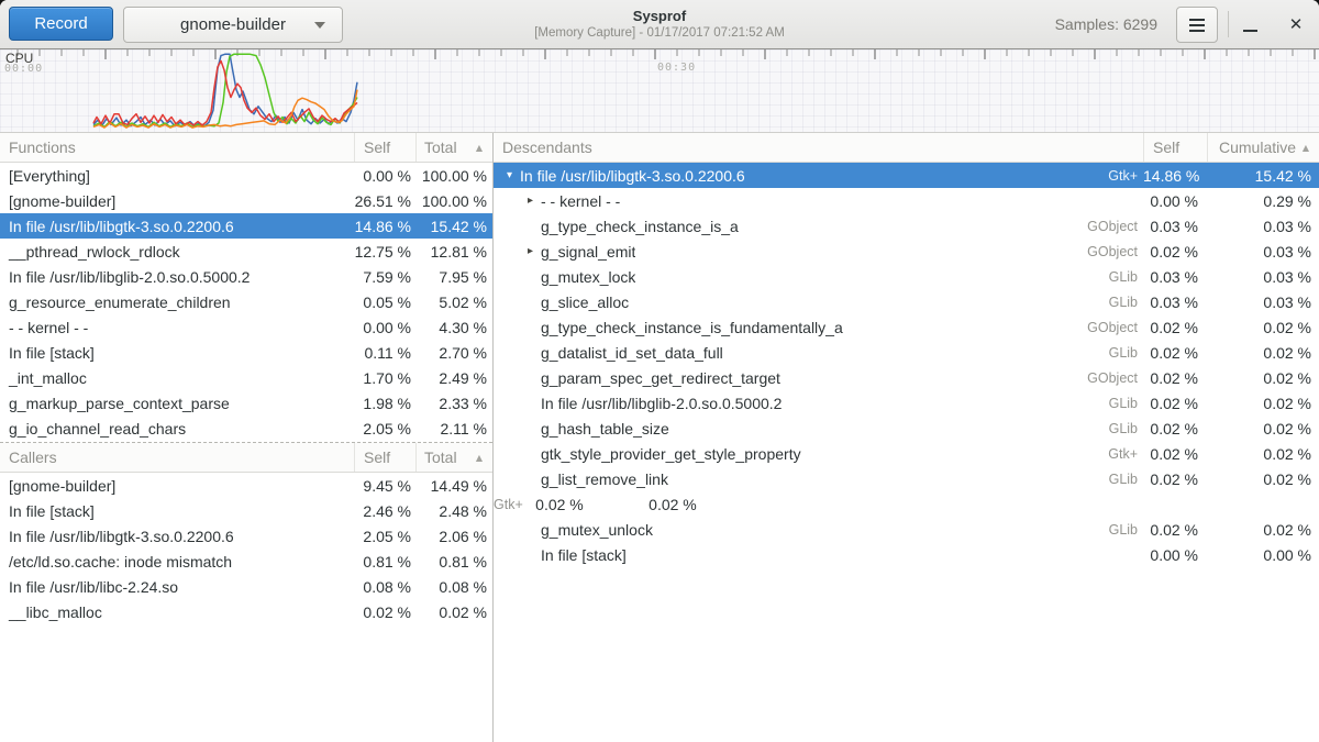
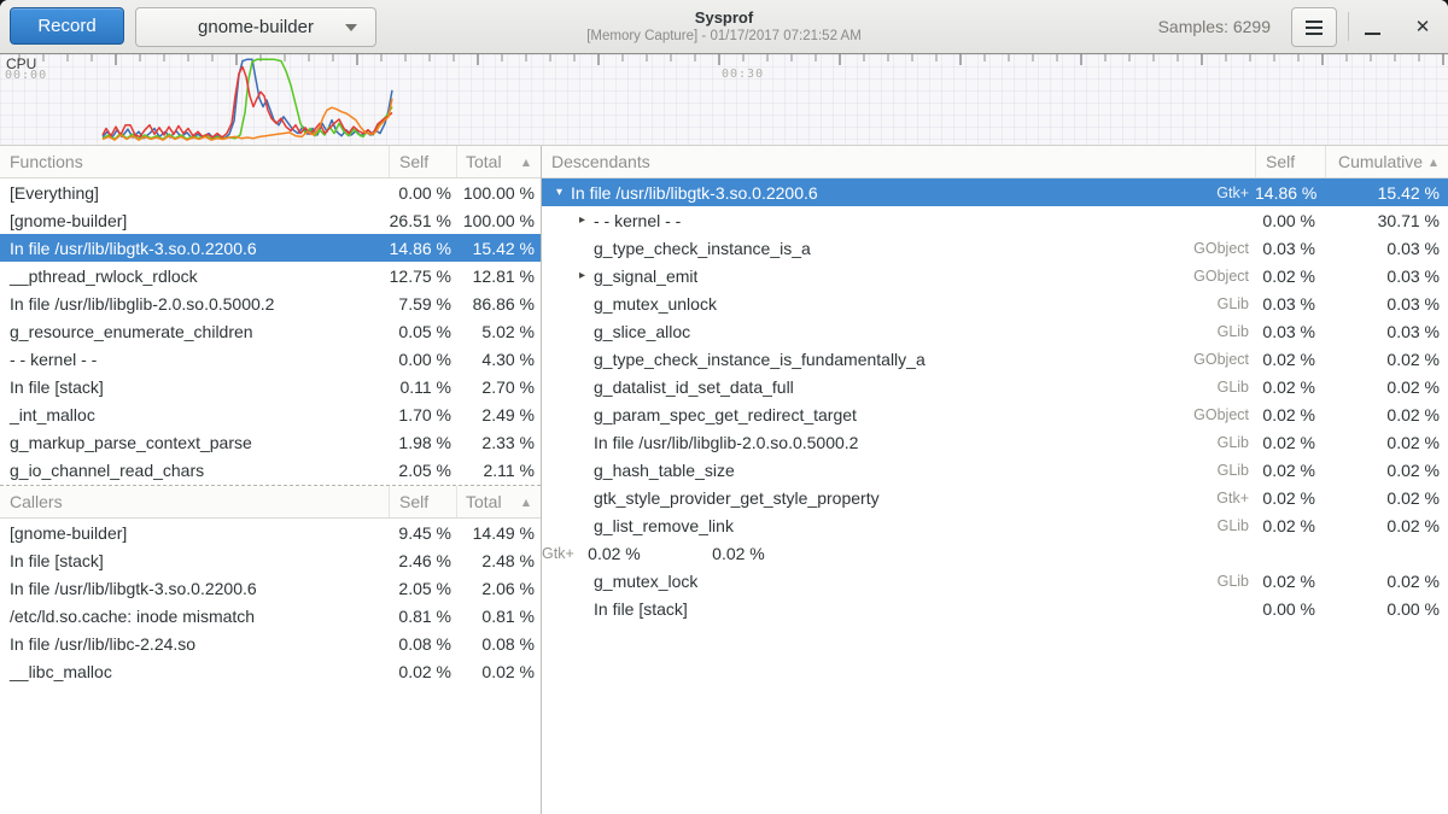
  Record
  gnome-builder
  Sysprof
  [Memory Capture] - 01/17/2017 07:21:52 AM
  Samples: 6299
  ✕
  CPU
  00:00
  00:30
  Functions
  Self
  Total
  ▲
  [Everything]
  0.00 %
  100.00 %
  [gnome-builder]
  26.51 %
  100.00 %
  In file /usr/lib/libgtk-3.so.0.2200.6
  14.86 %
  15.42 %
  __pthread_rwlock_rdlock
  12.75 %
  12.81 %
  In file /usr/lib/libglib-2.0.so.0.5000.2
  7.59 %
- 7.95 %
+ 86.86 %
  g_resource_enumerate_children
  0.05 %
  5.02 %
  - - kernel - -
  0.00 %
  4.30 %
  In file [stack]
  0.11 %
  2.70 %
  _int_malloc
  1.70 %
  2.49 %
  g_markup_parse_context_parse
  1.98 %
  2.33 %
  g_io_channel_read_chars
  2.05 %
  2.11 %
  Callers
  Self
  Total
  ▲
  [gnome-builder]
  9.45 %
  14.49 %
  In file [stack]
  2.46 %
  2.48 %
  In file /usr/lib/libgtk-3.so.0.2200.6
  2.05 %
  2.06 %
  /etc/ld.so.cache: inode mismatch
  0.81 %
  0.81 %
  In file /usr/lib/libc-2.24.so
  0.08 %
  0.08 %
  __libc_malloc
  0.02 %
  0.02 %
  Descendants
  Self
  Cumulative
  ▲
  ▾
  In file /usr/lib/libgtk-3.so.0.2200.6
  Gtk+
  14.86 %
  15.42 %
  ▸
  - - kernel - -
  0.00 %
- 0.29 %
+ 30.71 %
  g_type_check_instance_is_a
  GObject
  0.03 %
  0.03 %
  ▸
  g_signal_emit
  GObject
  0.02 %
  0.03 %
- g_mutex_lock
+ g_mutex_unlock
  GLib
  0.03 %
  0.03 %
  g_slice_alloc
  GLib
  0.03 %
  0.03 %
  g_type_check_instance_is_fundamentally_a
  GObject
  0.02 %
  0.02 %
  g_datalist_id_set_data_full
  GLib
  0.02 %
  0.02 %
  g_param_spec_get_redirect_target
  GObject
  0.02 %
  0.02 %
  In file /usr/lib/libglib-2.0.so.0.5000.2
  GLib
  0.02 %
  0.02 %
  g_hash_table_size
  GLib
  0.02 %
  0.02 %
  gtk_style_provider_get_style_property
  Gtk+
  0.02 %
  0.02 %
  g_list_remove_link
  GLib
  0.02 %
  0.02 %
  Gtk+
  0.02 %
  0.02 %
- g_mutex_unlock
+ g_mutex_lock
  GLib
  0.02 %
  0.02 %
  In file [stack]
  0.00 %
  0.00 %
